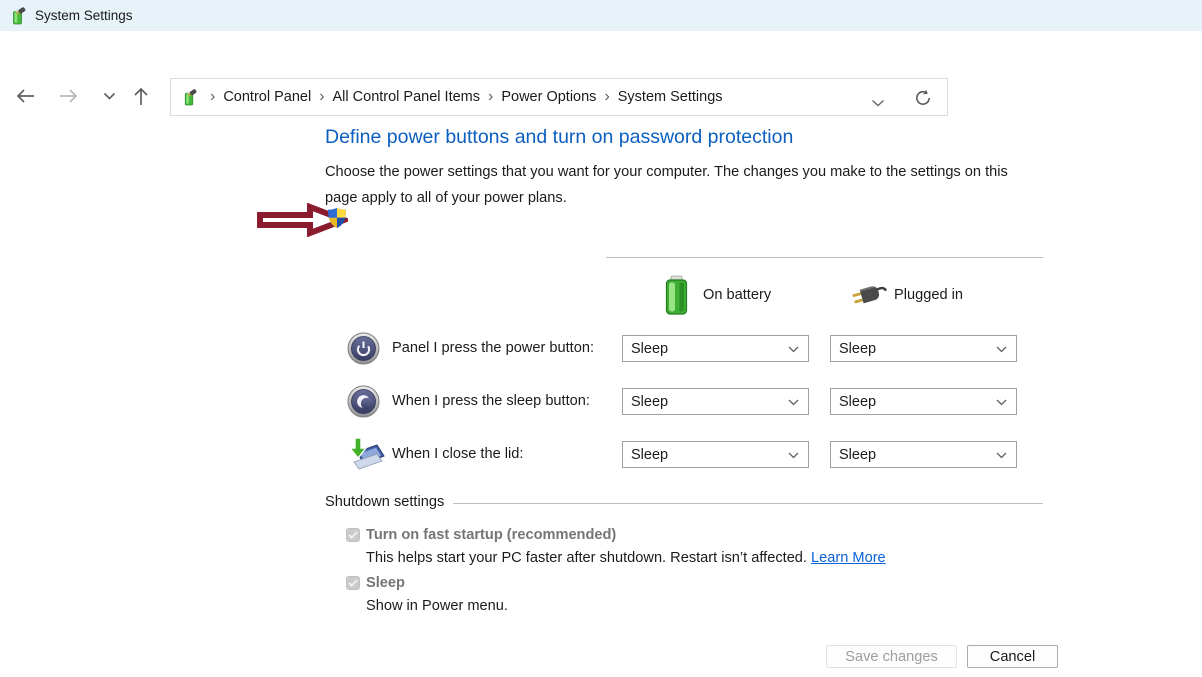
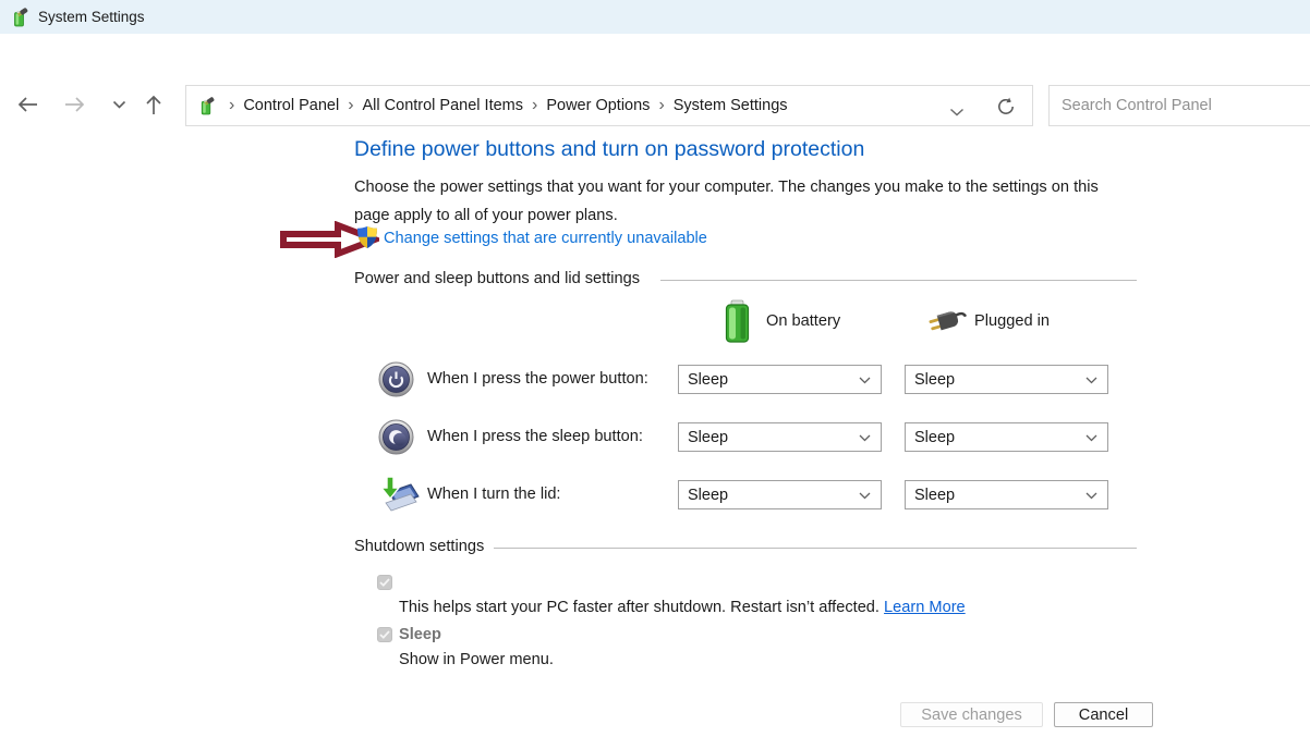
  System Settings
  ›
  Control Panel
  ›
  All Control Panel Items
  ›
  Power Options
  ›
  System Settings
+ Search Control Panel
  Define power buttons and turn on password protection
  Choose the power settings that you want for your computer. The changes you make to the settings on this page apply to all of your power plans.
+ Change settings that are currently unavailable
+ Power and sleep buttons and lid settings
  On battery
  Plugged in
- Panel I press the power button:
+ When I press the power button:
  Sleep
  Sleep
  When I press the sleep button:
  Sleep
  Sleep
- When I close the lid:
+ When I turn the lid:
  Sleep
  Sleep
  Shutdown settings
- Turn on fast startup (recommended)
  This helps start your PC faster after shutdown. Restart isn’t affected. Learn More
  Sleep
  Show in Power menu.
  Save changes
  Cancel
